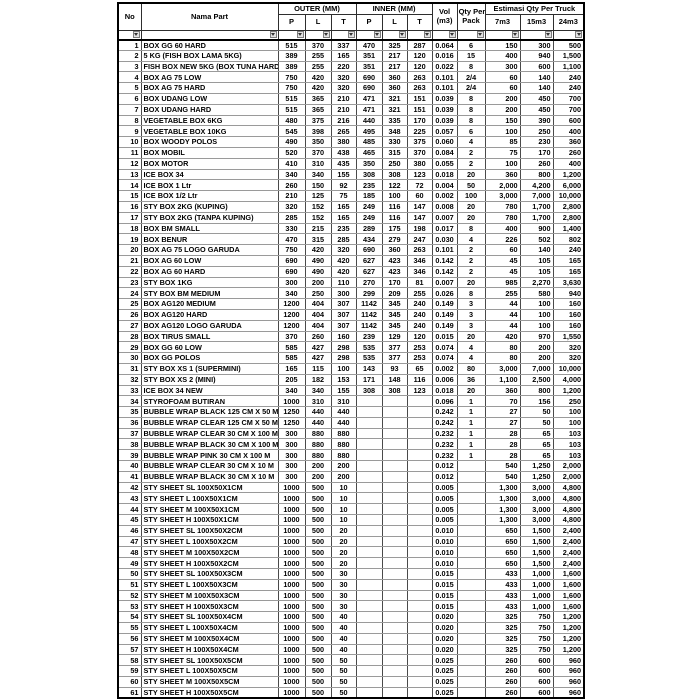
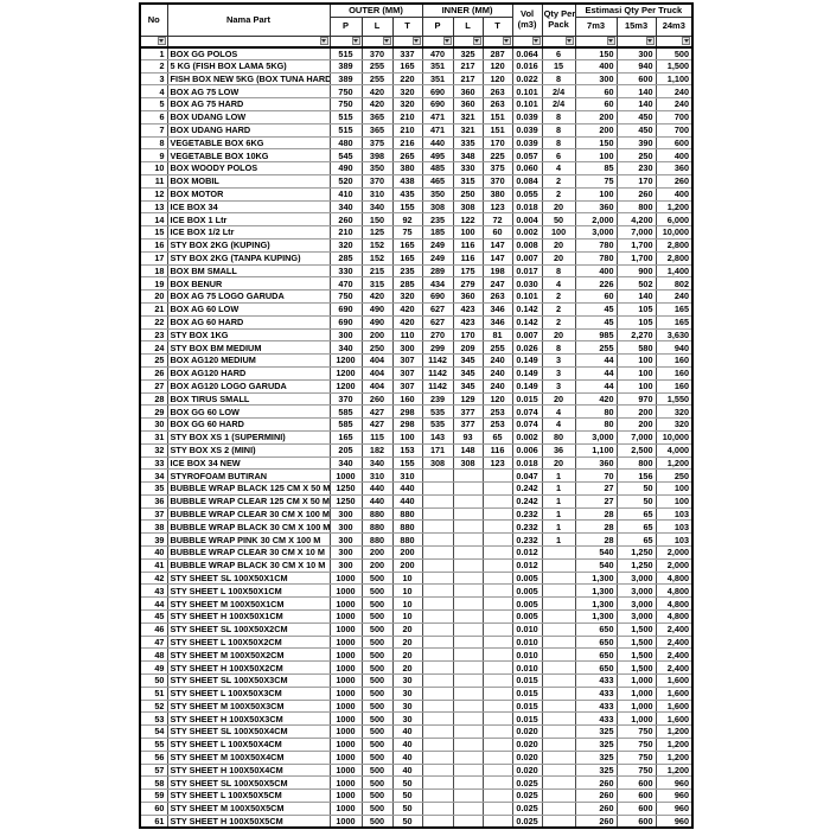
  No	Nama Part	OUTER (MM)	INNER (MM)	Vol (m3)	Qty Per Pack	Estimasi Qty Per Truck
  P	L	T	P	L	T	7m3	15m3	24m3
- 1	BOX GG 60 HARD	515	370	337	470	325	287	0.064	6	150	300	500
+ 1	BOX GG POLOS	515	370	337	470	325	287	0.064	6	150	300	500
  2	5 KG (FISH BOX LAMA 5KG)	389	255	165	351	217	120	0.016	15	400	940	1,500
  3	FISH BOX NEW 5KG (BOX TUNA HARD	389	255	220	351	217	120	0.022	8	300	600	1,100
  4	BOX AG 75 LOW	750	420	320	690	360	263	0.101	2/4	60	140	240
  5	BOX AG 75 HARD	750	420	320	690	360	263	0.101	2/4	60	140	240
  6	BOX UDANG LOW	515	365	210	471	321	151	0.039	8	200	450	700
  7	BOX UDANG HARD	515	365	210	471	321	151	0.039	8	200	450	700
  8	VEGETABLE BOX 6KG	480	375	216	440	335	170	0.039	8	150	390	600
  9	VEGETABLE BOX 10KG	545	398	265	495	348	225	0.057	6	100	250	400
  10	BOX WOODY POLOS	490	350	380	485	330	375	0.060	4	85	230	360
  11	BOX MOBIL	520	370	438	465	315	370	0.084	2	75	170	260
  12	BOX MOTOR	410	310	435	350	250	380	0.055	2	100	260	400
  13	ICE BOX 34	340	340	155	308	308	123	0.018	20	360	800	1,200
  14	ICE BOX 1 Ltr	260	150	92	235	122	72	0.004	50	2,000	4,200	6,000
  15	ICE BOX 1/2 Ltr	210	125	75	185	100	60	0.002	100	3,000	7,000	10,000
  16	STY BOX 2KG (KUPING)	320	152	165	249	116	147	0.008	20	780	1,700	2,800
  17	STY BOX 2KG (TANPA KUPING)	285	152	165	249	116	147	0.007	20	780	1,700	2,800
  18	BOX BM SMALL	330	215	235	289	175	198	0.017	8	400	900	1,400
  19	BOX BENUR	470	315	285	434	279	247	0.030	4	226	502	802
  20	BOX AG 75 LOGO GARUDA	750	420	320	690	360	263	0.101	2	60	140	240
  21	BOX AG 60 LOW	690	490	420	627	423	346	0.142	2	45	105	165
  22	BOX AG 60 HARD	690	490	420	627	423	346	0.142	2	45	105	165
  23	STY BOX 1KG	300	200	110	270	170	81	0.007	20	985	2,270	3,630
  24	STY BOX BM MEDIUM	340	250	300	299	209	255	0.026	8	255	580	940
  25	BOX AG120 MEDIUM	1200	404	307	1142	345	240	0.149	3	44	100	160
  26	BOX AG120 HARD	1200	404	307	1142	345	240	0.149	3	44	100	160
  27	BOX AG120 LOGO GARUDA	1200	404	307	1142	345	240	0.149	3	44	100	160
  28	BOX TIRUS SMALL	370	260	160	239	129	120	0.015	20	420	970	1,550
  29	BOX GG 60 LOW	585	427	298	535	377	253	0.074	4	80	200	320
- 30	BOX GG POLOS	585	427	298	535	377	253	0.074	4	80	200	320
+ 30	BOX GG 60 HARD	585	427	298	535	377	253	0.074	4	80	200	320
  31	STY BOX XS 1 (SUPERMINI)	165	115	100	143	93	65	0.002	80	3,000	7,000	10,000
  32	STY BOX XS 2 (MINI)	205	182	153	171	148	116	0.006	36	1,100	2,500	4,000
  33	ICE BOX 34 NEW	340	340	155	308	308	123	0.018	20	360	800	1,200
- 34	STYROFOAM BUTIRAN	1000	310	310				0.096	1	70	156	250
+ 34	STYROFOAM BUTIRAN	1000	310	310				0.047	1	70	156	250
  35	BUBBLE WRAP BLACK 125 CM X 50 M	1250	440	440				0.242	1	27	50	100
  36	BUBBLE WRAP CLEAR 125 CM X 50 M	1250	440	440				0.242	1	27	50	100
  37	BUBBLE WRAP CLEAR 30 CM X 100 M	300	880	880				0.232	1	28	65	103
  38	BUBBLE WRAP BLACK 30 CM X 100 M	300	880	880				0.232	1	28	65	103
  39	BUBBLE WRAP PINK 30 CM X 100 M	300	880	880				0.232	1	28	65	103
  40	BUBBLE WRAP CLEAR 30 CM X 10 M	300	200	200				0.012		540	1,250	2,000
  41	BUBBLE WRAP BLACK 30 CM X 10 M	300	200	200				0.012		540	1,250	2,000
  42	STY SHEET SL 100X50X1CM	1000	500	10				0.005		1,300	3,000	4,800
  43	STY SHEET L 100X50X1CM	1000	500	10				0.005		1,300	3,000	4,800
  44	STY SHEET M 100X50X1CM	1000	500	10				0.005		1,300	3,000	4,800
  45	STY SHEET H 100X50X1CM	1000	500	10				0.005		1,300	3,000	4,800
  46	STY SHEET SL 100X50X2CM	1000	500	20				0.010		650	1,500	2,400
  47	STY SHEET L 100X50X2CM	1000	500	20				0.010		650	1,500	2,400
  48	STY SHEET M 100X50X2CM	1000	500	20				0.010		650	1,500	2,400
  49	STY SHEET H 100X50X2CM	1000	500	20				0.010		650	1,500	2,400
  50	STY SHEET SL 100X50X3CM	1000	500	30				0.015		433	1,000	1,600
  51	STY SHEET L 100X50X3CM	1000	500	30				0.015		433	1,000	1,600
  52	STY SHEET M 100X50X3CM	1000	500	30				0.015		433	1,000	1,600
  53	STY SHEET H 100X50X3CM	1000	500	30				0.015		433	1,000	1,600
  54	STY SHEET SL 100X50X4CM	1000	500	40				0.020		325	750	1,200
  55	STY SHEET L 100X50X4CM	1000	500	40				0.020		325	750	1,200
  56	STY SHEET M 100X50X4CM	1000	500	40				0.020		325	750	1,200
  57	STY SHEET H 100X50X4CM	1000	500	40				0.020		325	750	1,200
  58	STY SHEET SL 100X50X5CM	1000	500	50				0.025		260	600	960
  59	STY SHEET L 100X50X5CM	1000	500	50				0.025		260	600	960
  60	STY SHEET M 100X50X5CM	1000	500	50				0.025		260	600	960
  61	STY SHEET H 100X50X5CM	1000	500	50				0.025		260	600	960
